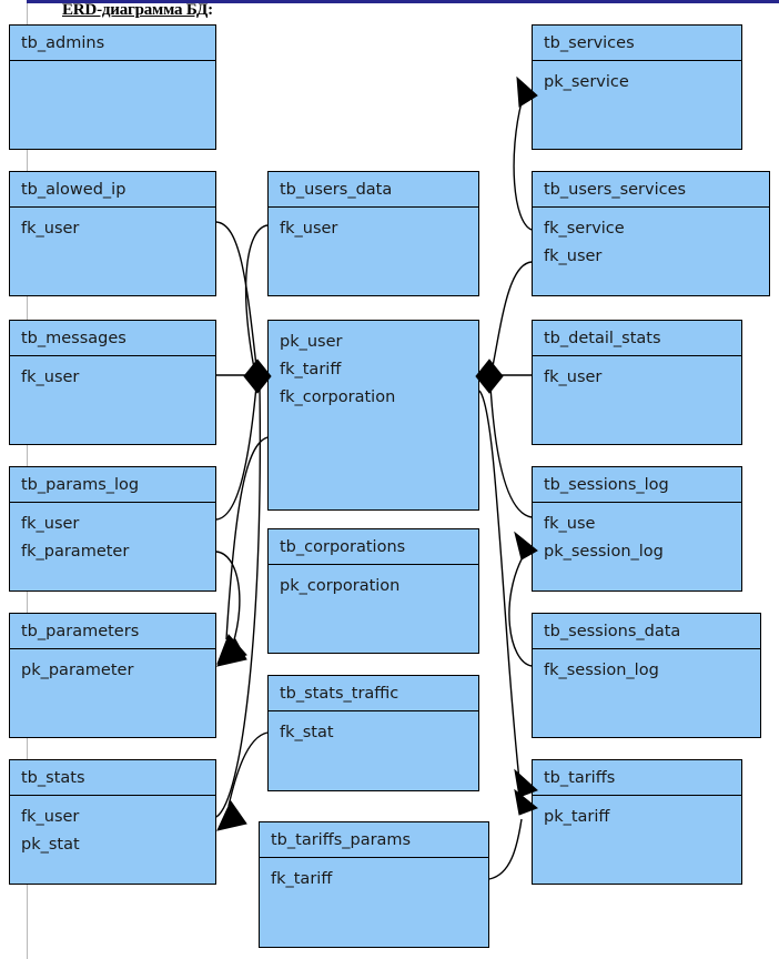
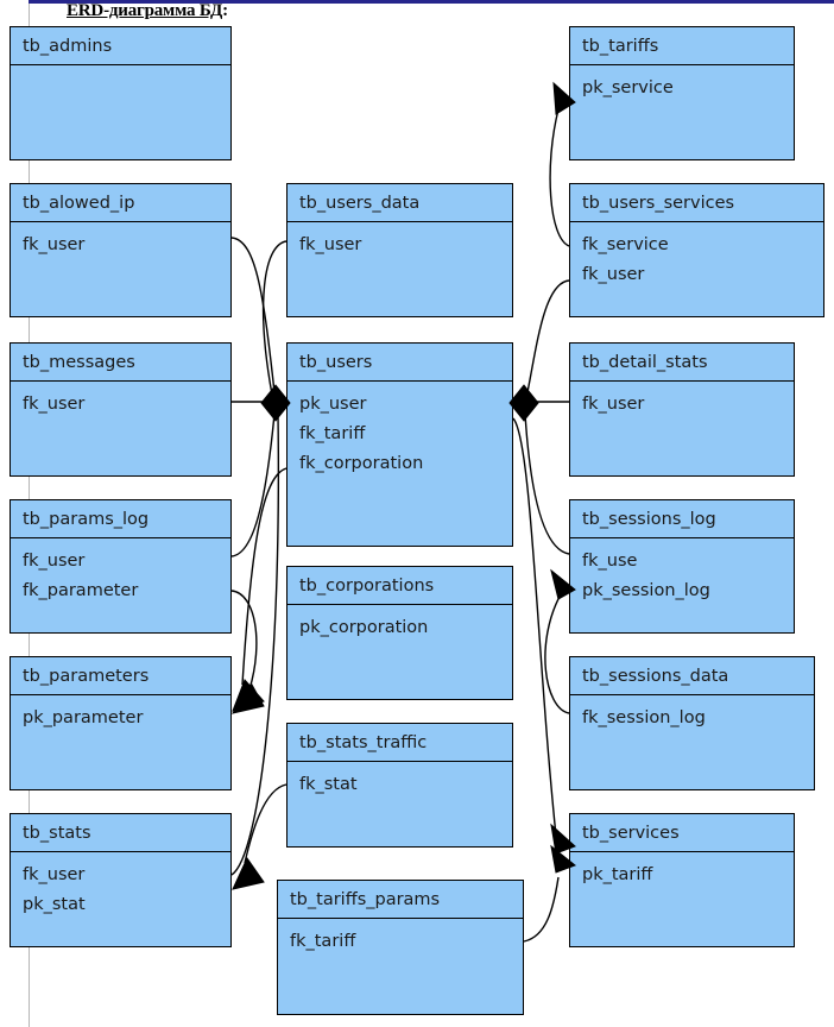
  ERD-диаграмма БД:
  tb_admins
  tb_alowed_ip
  fk_user
  tb_messages
  fk_user
  tb_params_log
  fk_user
  fk_parameter
  tb_parameters
  pk_parameter
  tb_stats
  fk_user
  pk_stat
  tb_users_data
  fk_user
+ tb_users
  pk_user
  fk_tariff
  fk_corporation
  tb_corporations
  pk_corporation
  tb_stats_traffic
  fk_stat
  tb_tariffs_params
  fk_tariff
- tb_services
+ tb_tariffs
  pk_service
  tb_users_services
  fk_service
  fk_user
  tb_detail_stats
  fk_user
  tb_sessions_log
  fk_use
  pk_session_log
  tb_sessions_data
  fk_session_log
- tb_tariffs
+ tb_services
  pk_tariff
